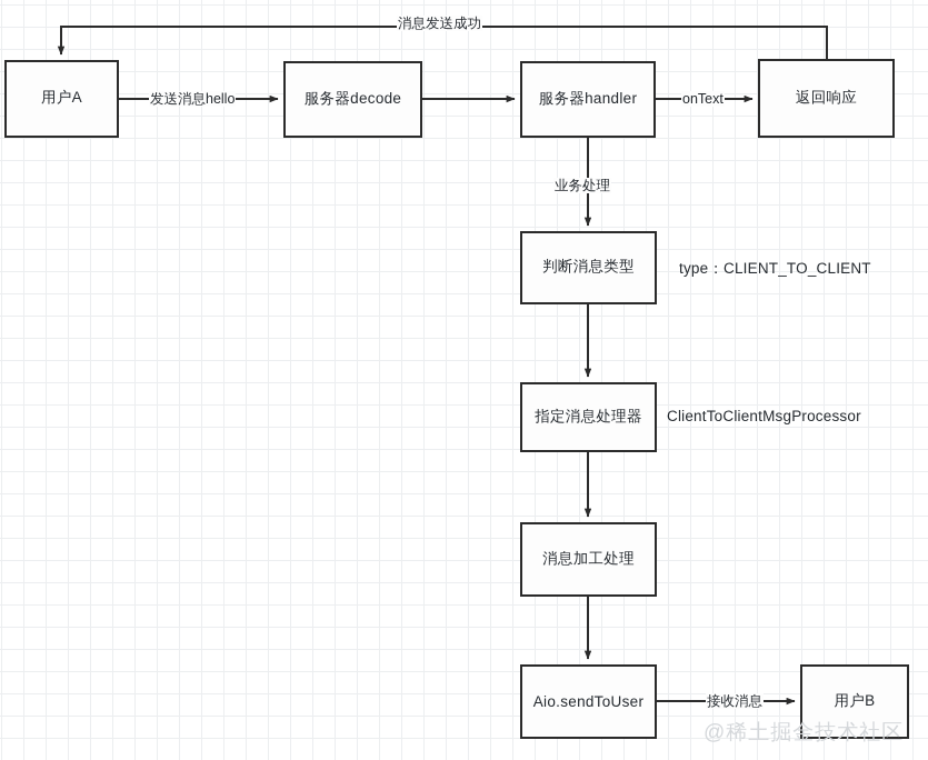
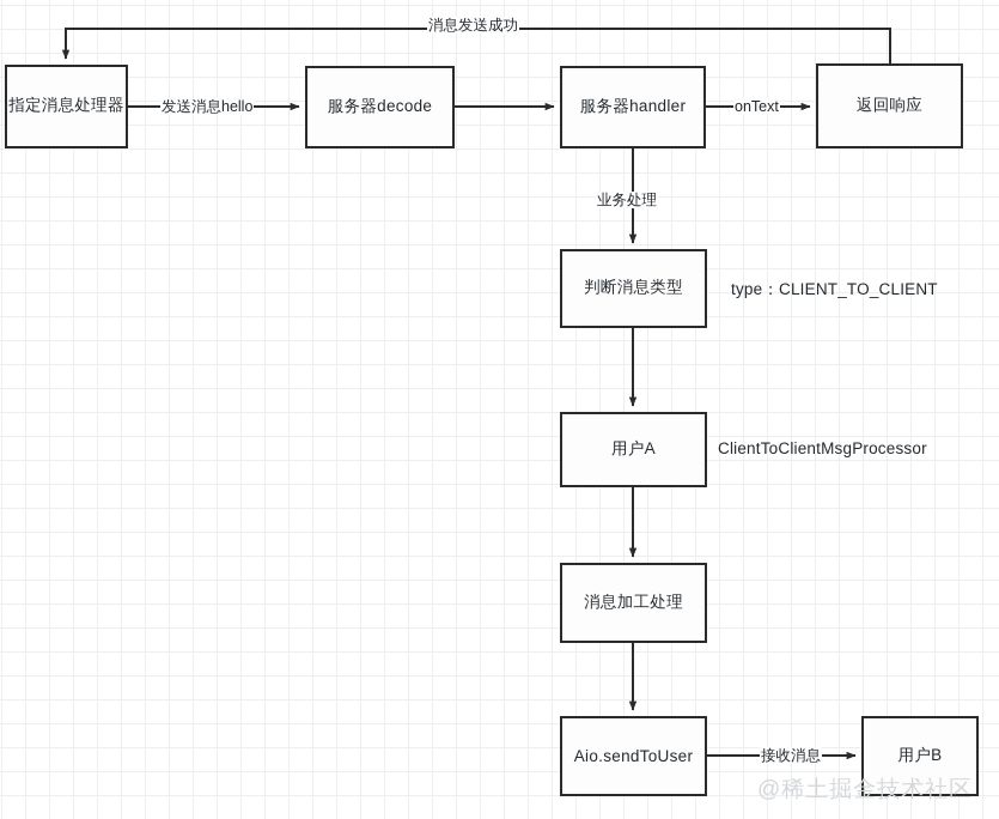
- 用户A
+ 指定消息处理器
  服务器decode
  服务器handler
  返回响应
  判断消息类型
- 指定消息处理器
+ 用户A
  消息加工处理
  Aio.sendToUser
  用户B
  发送消息hello
  onText
  消息发送成功
  业务处理
  接收消息
  type：CLIENT_TO_CLIENT
  ClientToClientMsgProcessor
  @稀土掘金技术社区
